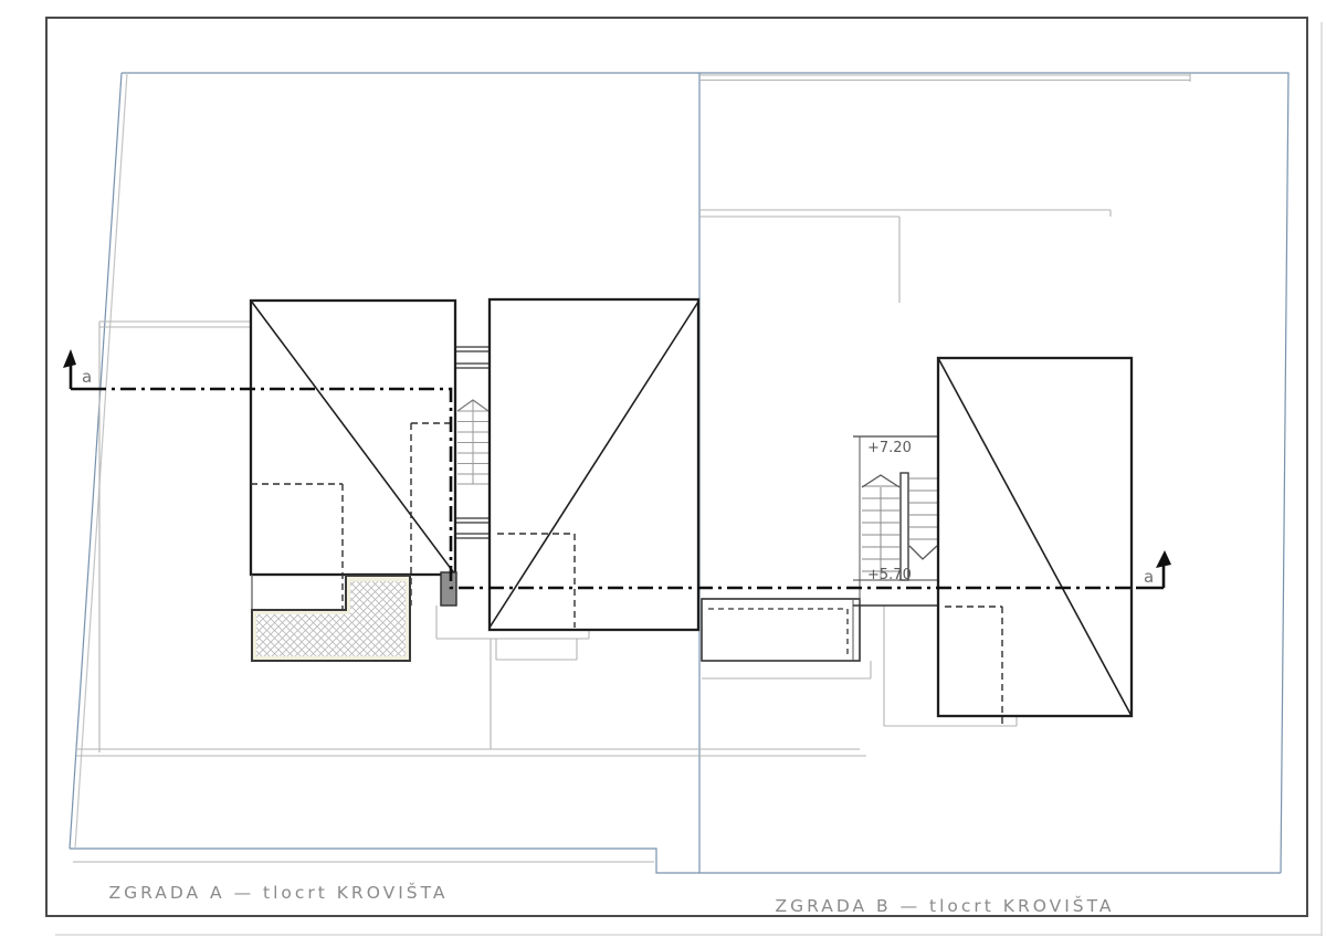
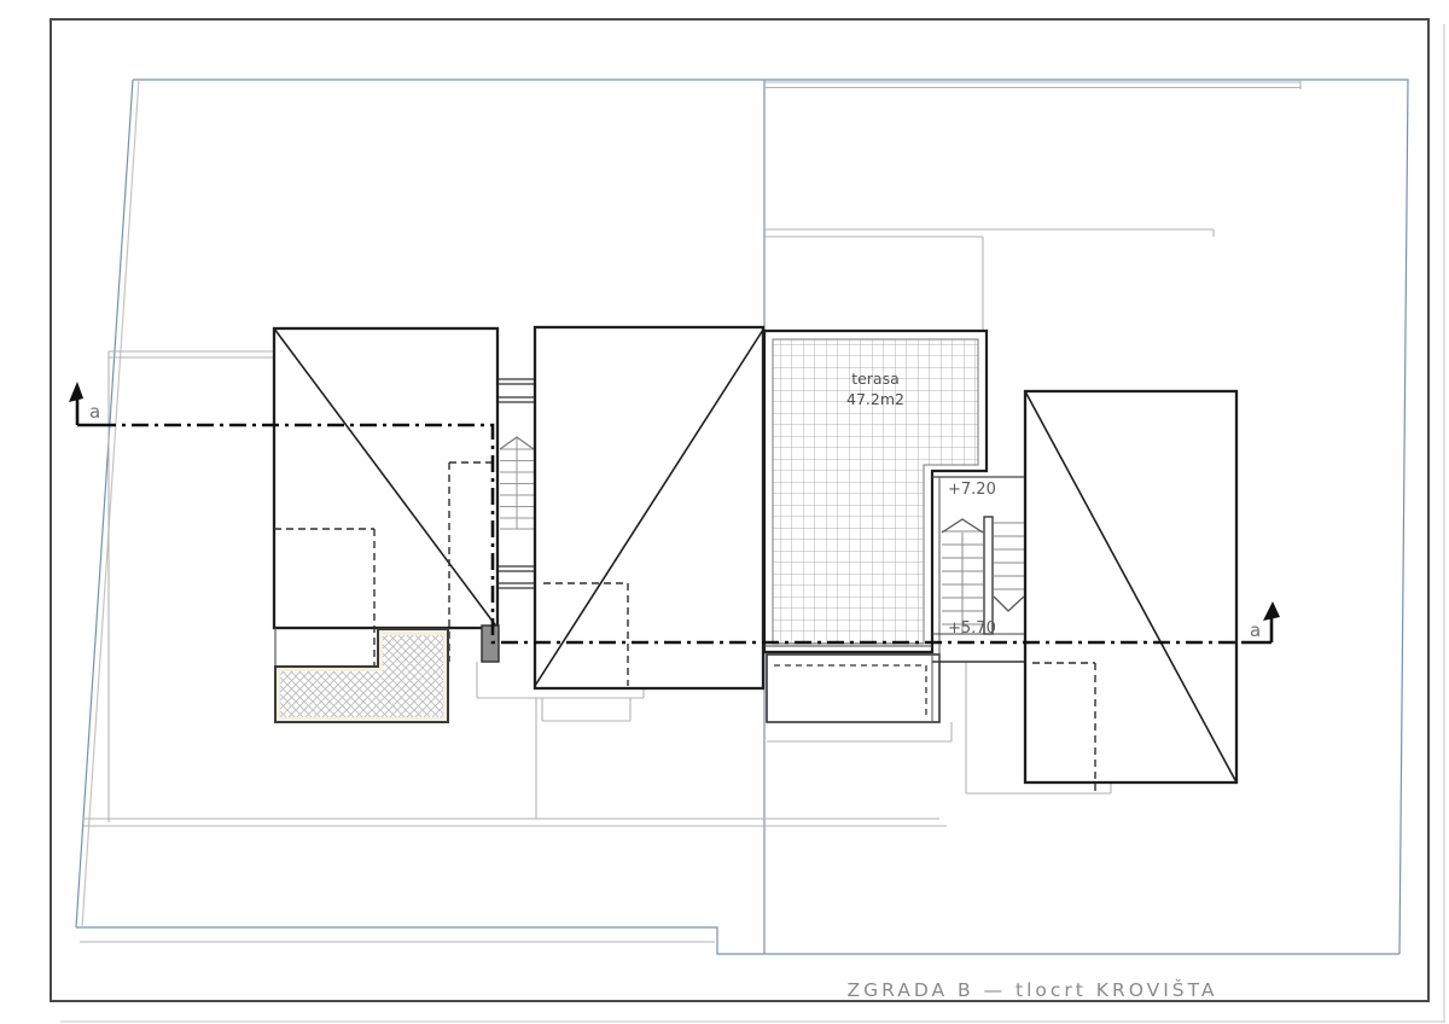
+ terasa
+ 47.2m2
  +7.20
  +5.70
  a
  a
- ZGRADA A — tlocrt KROVIŠTA
  ZGRADA B — tlocrt KROVIŠTA
